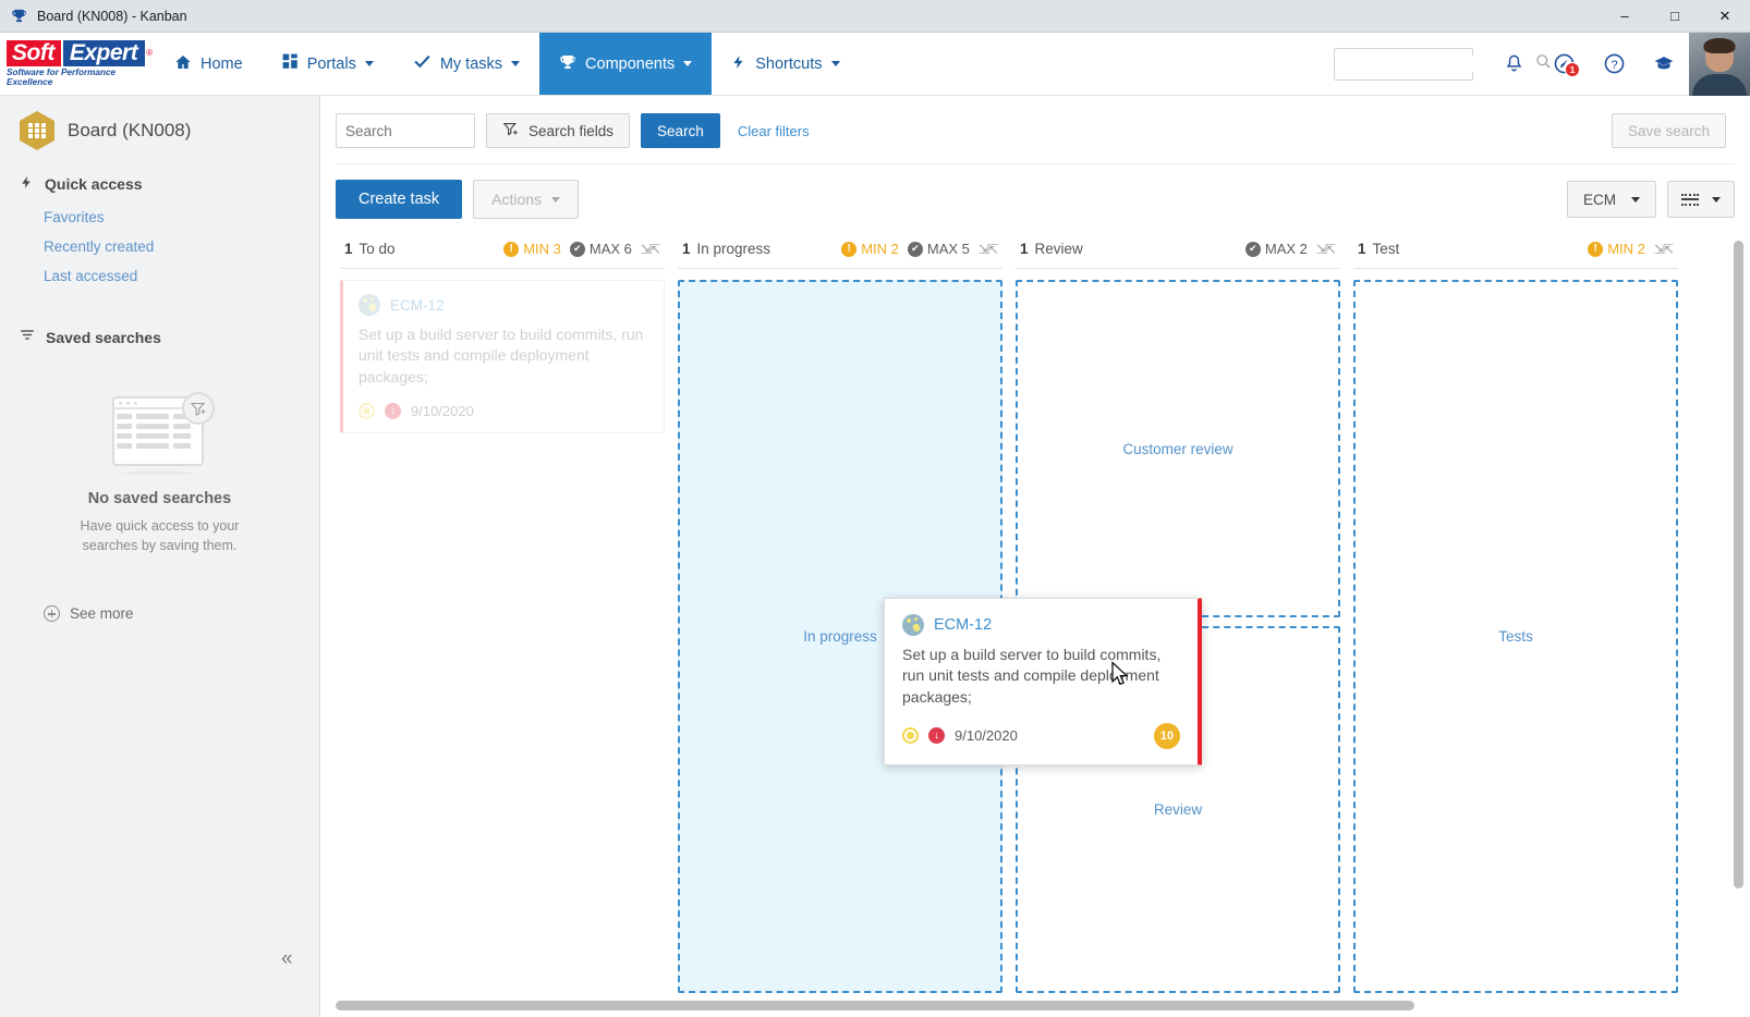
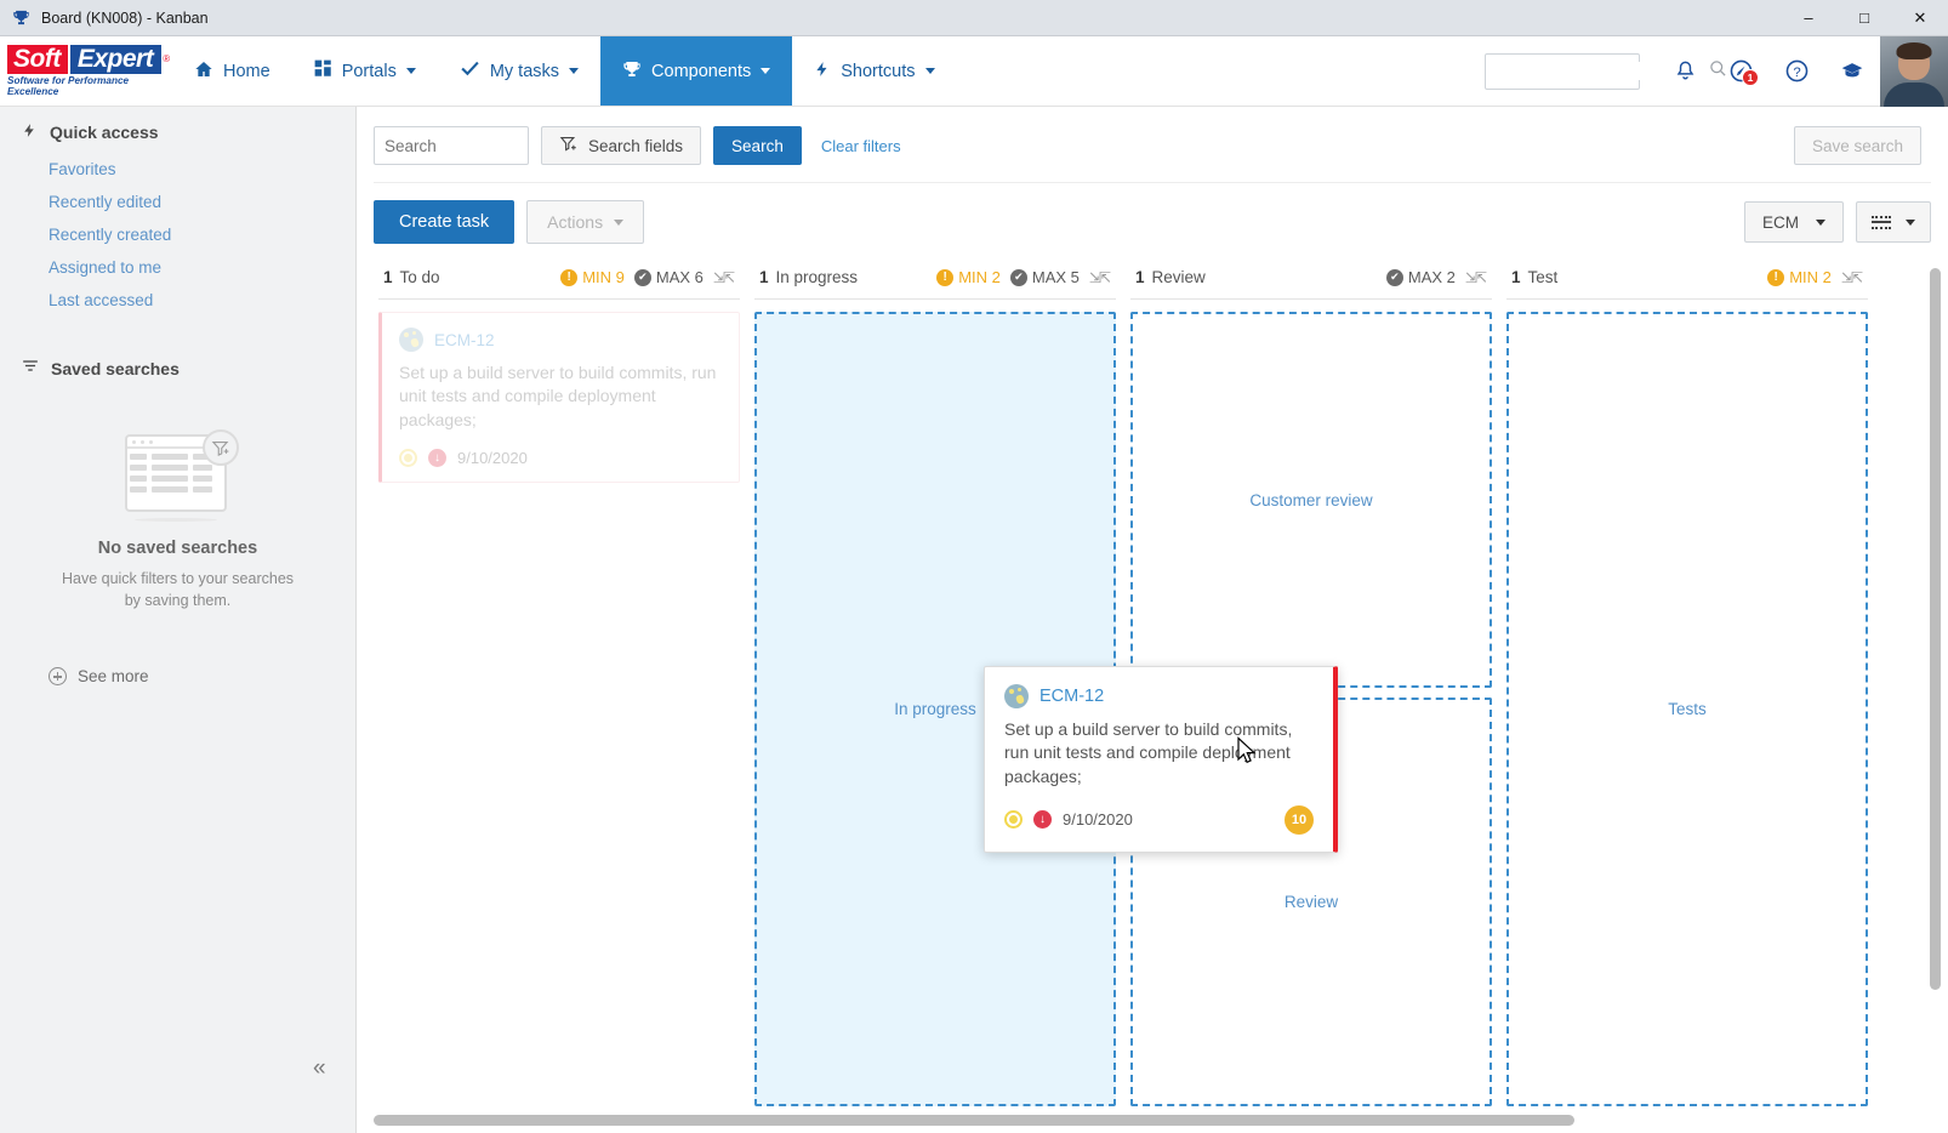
  Board (KN008) - Kanban
  –
  □
  ✕
  Soft
  Expert
  ®
  Software for Performance Excellence
  Home
  Portals
  My tasks
  Components
  Shortcuts
  1
  ?
- Board (KN008)
  Quick access
  Favorites
+ Recently edited
  Recently created
+ Assigned to me
  Last accessed
  Saved searches
  No saved searches
- Have quick access to your searches by saving them.
+ Have quick filters to your searches by saving them.
  See more
  «
  Search
  Search fields
  Search
  Clear filters
  Save search
  Create task
  Actions
  ECM
  1
  To do
  !
- MIN 3
+ MIN 9
  ✔
  MAX 6
  ⇲⇱
  ECM-12
  Set up a build server to build commits, run unit tests and compile deployment packages;
  ↓
  9/10/2020
  1
  In progress
  !
  MIN 2
  ✔
  MAX 5
  ⇲⇱
  In progress
  1
  Review
  ✔
  MAX 2
  ⇲⇱
  Customer review
  Review
  1
  Test
  !
  MIN 2
  ⇲⇱
  Tests
  ECM-12
  Set up a build server to build commits, run unit tests and compile deplment packages;
  ↓
  9/10/2020
  10
